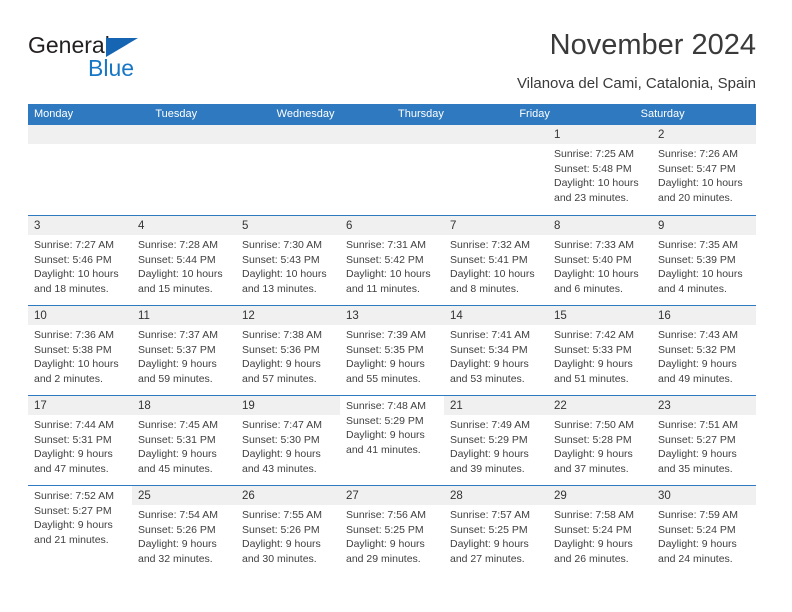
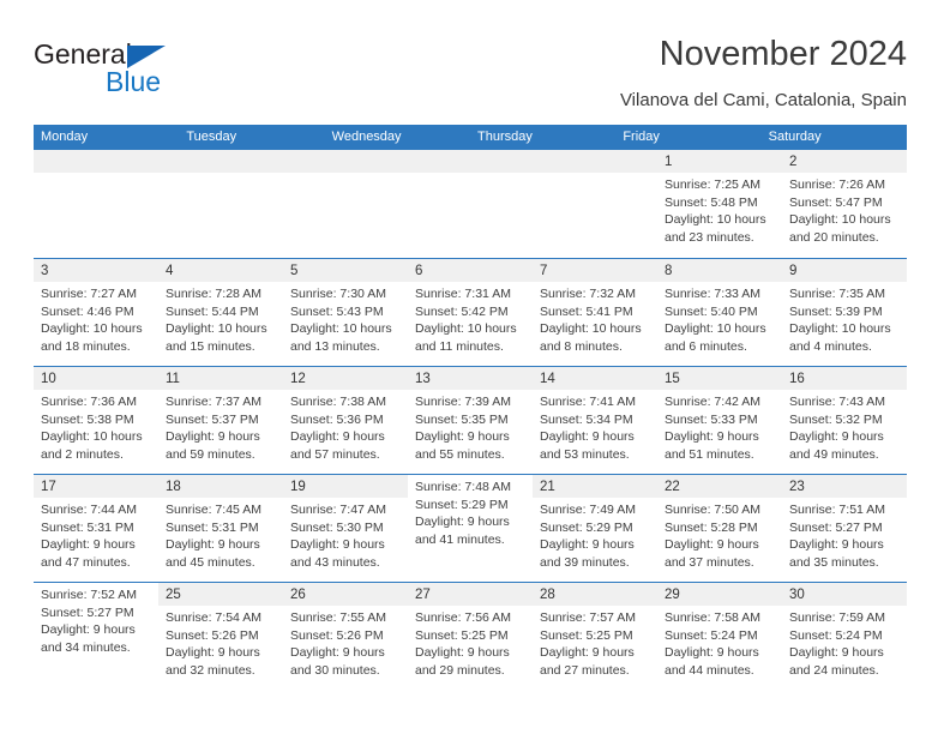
  General
  Blue
  November 2024
  Vilanova del Cami, Catalonia, Spain
  Monday
  Tuesday
  Wednesday
  Thursday
  Friday
  Saturday
  1
  Sunrise: 7:25 AM
  Sunset: 5:48 PM
  Daylight: 10 hours
  and 23 minutes.
  2
  Sunrise: 7:26 AM
  Sunset: 5:47 PM
  Daylight: 10 hours
  and 20 minutes.
  3
  Sunrise: 7:27 AM
- Sunset: 5:46 PM
+ Sunset: 4:46 PM
  Daylight: 10 hours
  and 18 minutes.
  4
  Sunrise: 7:28 AM
  Sunset: 5:44 PM
  Daylight: 10 hours
  and 15 minutes.
  5
  Sunrise: 7:30 AM
  Sunset: 5:43 PM
  Daylight: 10 hours
  and 13 minutes.
  6
  Sunrise: 7:31 AM
  Sunset: 5:42 PM
  Daylight: 10 hours
  and 11 minutes.
  7
  Sunrise: 7:32 AM
  Sunset: 5:41 PM
  Daylight: 10 hours
  and 8 minutes.
  8
  Sunrise: 7:33 AM
  Sunset: 5:40 PM
  Daylight: 10 hours
  and 6 minutes.
  9
  Sunrise: 7:35 AM
  Sunset: 5:39 PM
  Daylight: 10 hours
  and 4 minutes.
  10
  Sunrise: 7:36 AM
  Sunset: 5:38 PM
  Daylight: 10 hours
  and 2 minutes.
  11
  Sunrise: 7:37 AM
  Sunset: 5:37 PM
  Daylight: 9 hours
  and 59 minutes.
  12
  Sunrise: 7:38 AM
  Sunset: 5:36 PM
  Daylight: 9 hours
  and 57 minutes.
  13
  Sunrise: 7:39 AM
  Sunset: 5:35 PM
  Daylight: 9 hours
  and 55 minutes.
  14
  Sunrise: 7:41 AM
  Sunset: 5:34 PM
  Daylight: 9 hours
  and 53 minutes.
  15
  Sunrise: 7:42 AM
  Sunset: 5:33 PM
  Daylight: 9 hours
  and 51 minutes.
  16
  Sunrise: 7:43 AM
  Sunset: 5:32 PM
  Daylight: 9 hours
  and 49 minutes.
  17
  Sunrise: 7:44 AM
  Sunset: 5:31 PM
  Daylight: 9 hours
  and 47 minutes.
  18
  Sunrise: 7:45 AM
  Sunset: 5:31 PM
  Daylight: 9 hours
  and 45 minutes.
  19
  Sunrise: 7:47 AM
  Sunset: 5:30 PM
  Daylight: 9 hours
  and 43 minutes.
  Sunrise: 7:48 AM
  Sunset: 5:29 PM
  Daylight: 9 hours
  and 41 minutes.
  21
  Sunrise: 7:49 AM
  Sunset: 5:29 PM
  Daylight: 9 hours
  and 39 minutes.
  22
  Sunrise: 7:50 AM
  Sunset: 5:28 PM
  Daylight: 9 hours
  and 37 minutes.
  23
  Sunrise: 7:51 AM
  Sunset: 5:27 PM
  Daylight: 9 hours
  and 35 minutes.
  Sunrise: 7:52 AM
  Sunset: 5:27 PM
  Daylight: 9 hours
- and 21 minutes.
+ and 34 minutes.
  25
  Sunrise: 7:54 AM
  Sunset: 5:26 PM
  Daylight: 9 hours
  and 32 minutes.
  26
  Sunrise: 7:55 AM
  Sunset: 5:26 PM
  Daylight: 9 hours
  and 30 minutes.
  27
  Sunrise: 7:56 AM
  Sunset: 5:25 PM
  Daylight: 9 hours
  and 29 minutes.
  28
  Sunrise: 7:57 AM
  Sunset: 5:25 PM
  Daylight: 9 hours
  and 27 minutes.
  29
  Sunrise: 7:58 AM
  Sunset: 5:24 PM
  Daylight: 9 hours
- and 26 minutes.
+ and 44 minutes.
  30
  Sunrise: 7:59 AM
  Sunset: 5:24 PM
  Daylight: 9 hours
  and 24 minutes.
